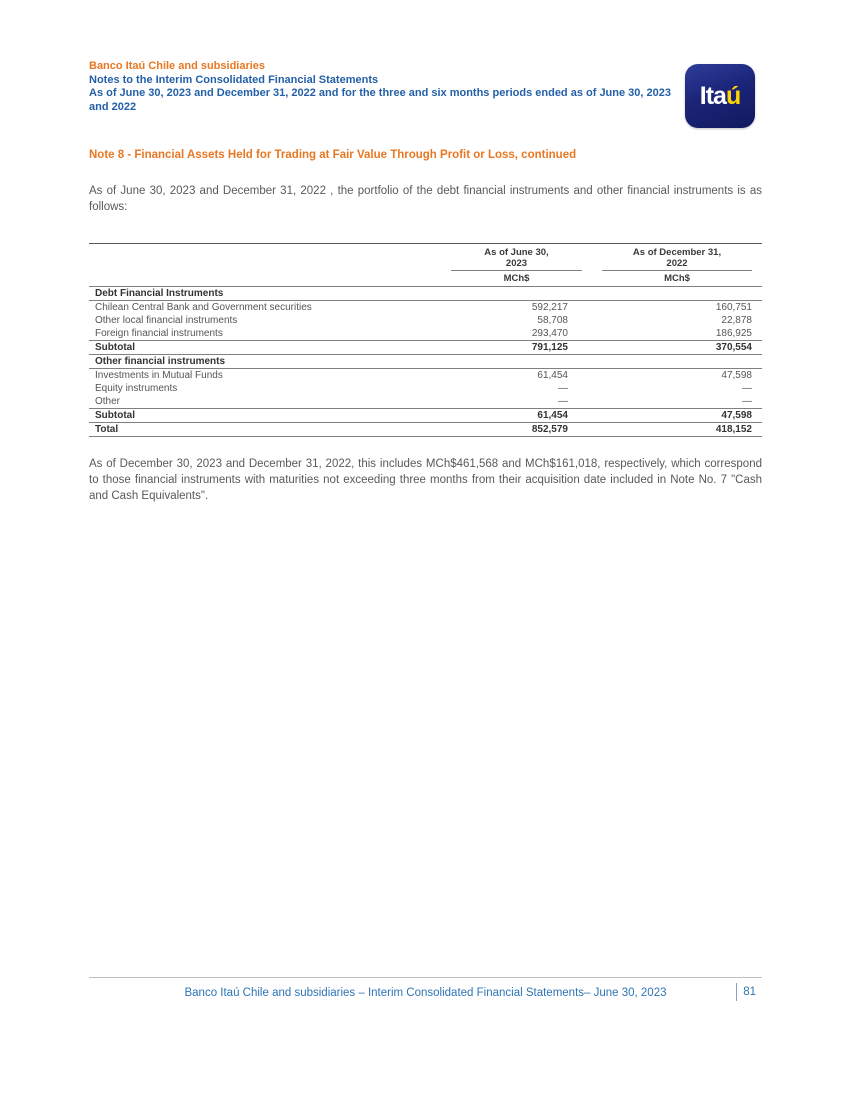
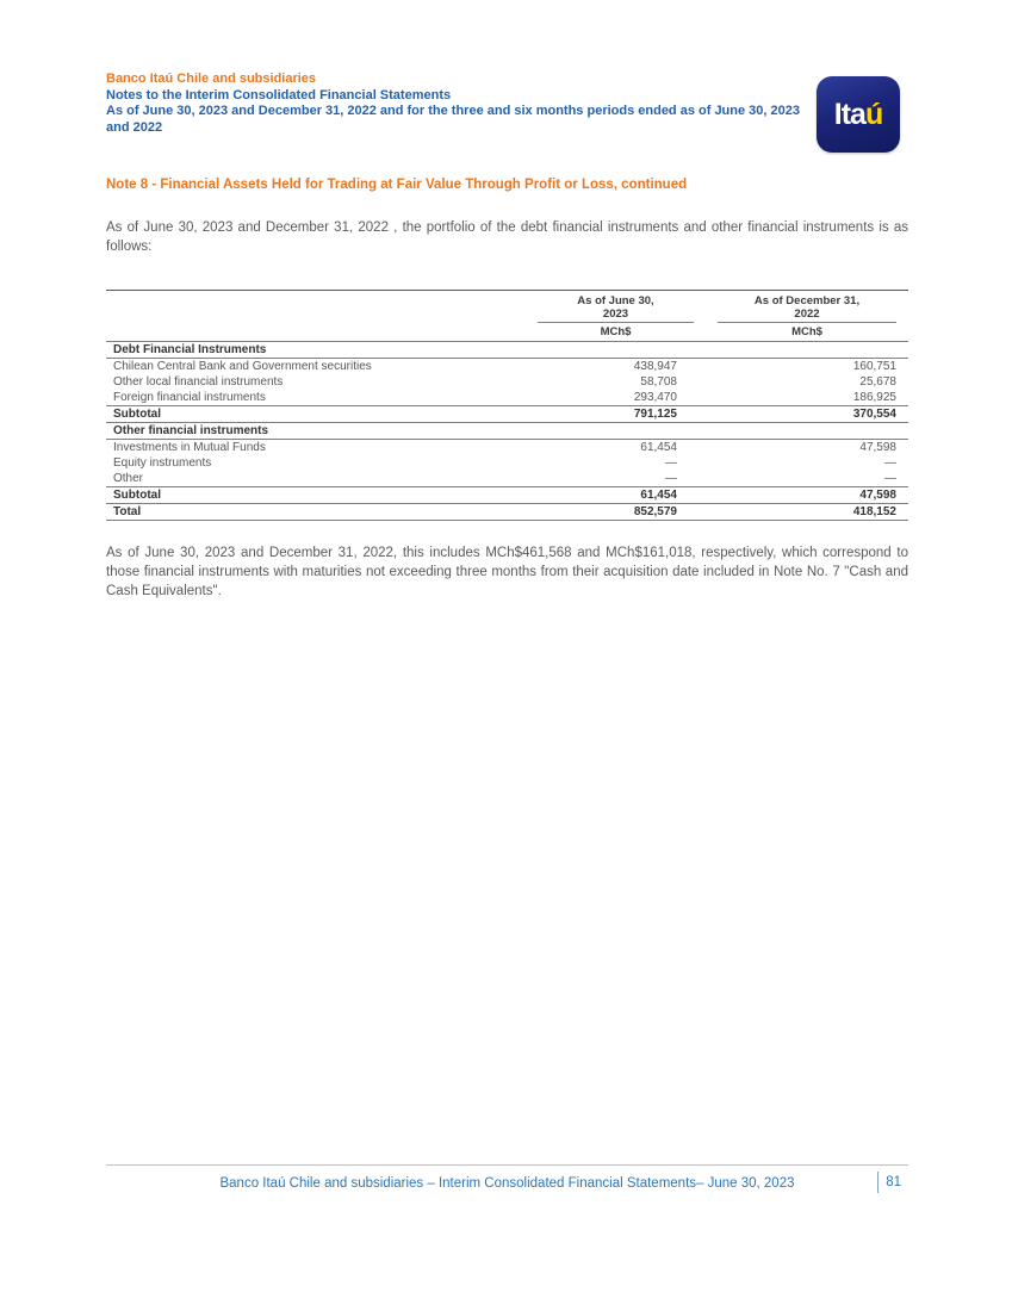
  Banco Itaú Chile and subsidiaries
  Notes to the Interim Consolidated Financial Statements
  As of June 30, 2023 and December 31, 2022 and for the three and six months periods ended as of June 30, 2023 and 2022
  Itaú
  Note 8 - Financial Assets Held for Trading at Fair Value Through Profit or Loss, continued
  As of June 30, 2023 and December 31, 2022 , the portfolio of the debt financial instruments and other financial instruments is as follows:
  	As of June 30, 2023	As of December 31, 2022
  	MCh$	MCh$
  Debt Financial Instruments
- Chilean Central Bank and Government securities	592,217	160,751
+ Chilean Central Bank and Government securities	438,947	160,751
- Other local financial instruments	58,708	22,878
+ Other local financial instruments	58,708	25,678
  Foreign financial instruments	293,470	186,925
  Subtotal	791,125	370,554
  Other financial instruments
  Investments in Mutual Funds	61,454	47,598
  Equity instruments	—	—
  Other	—	—
  Subtotal	61,454	47,598
  Total	852,579	418,152
- As of December 30, 2023 and December 31, 2022, this includes MCh$461,568 and MCh$161,018, respectively, which correspond to those financial instruments with maturities not exceeding three months from their acquisition date included in Note No. 7 "Cash and Cash Equivalents".
+ As of June 30, 2023 and December 31, 2022, this includes MCh$461,568 and MCh$161,018, respectively, which correspond to those financial instruments with maturities not exceeding three months from their acquisition date included in Note No. 7 "Cash and Cash Equivalents".
  Banco Itaú Chile and subsidiaries – Interim Consolidated Financial Statements– June 30, 2023
  81
